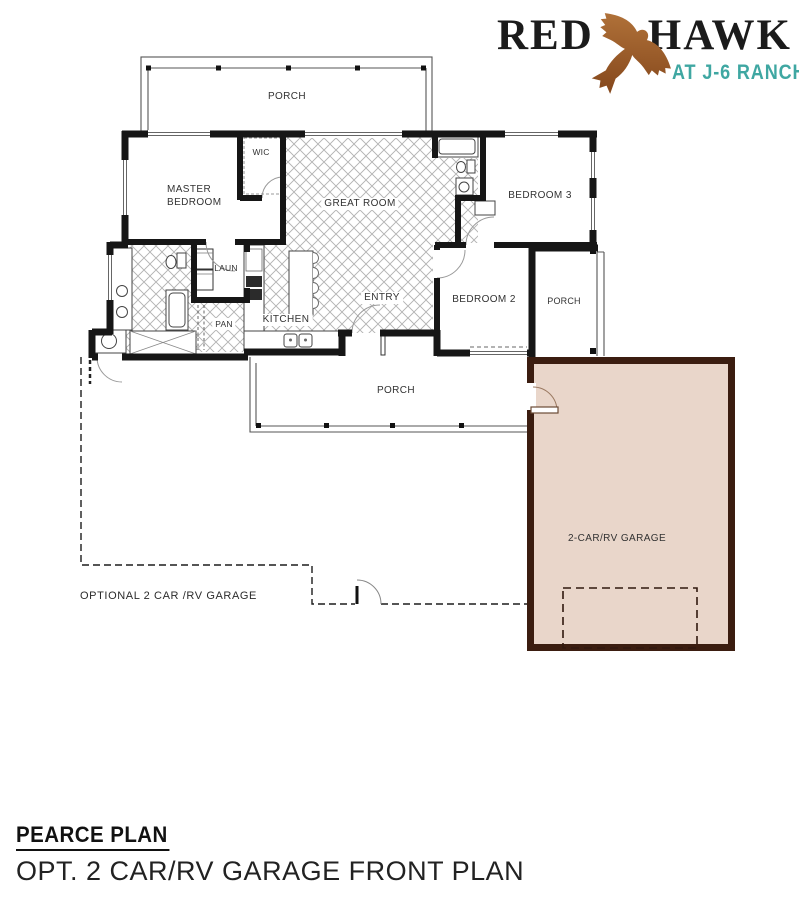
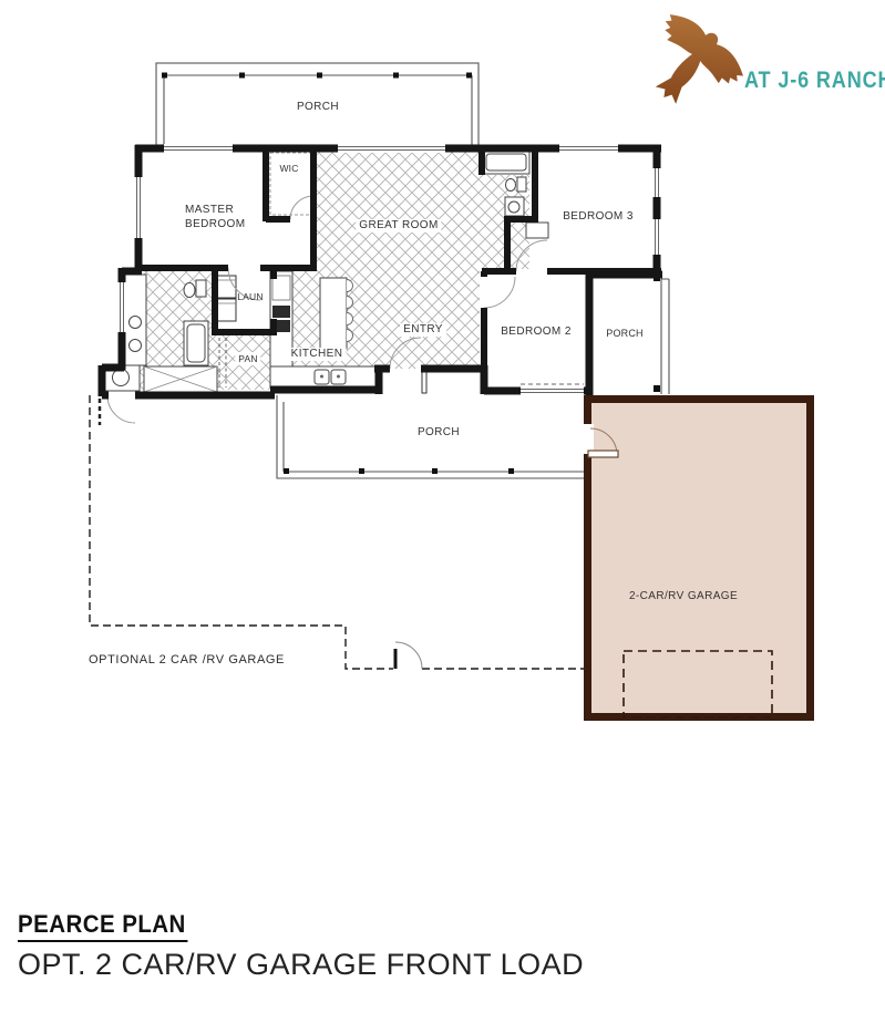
- RED
- HAWK
  AT J-6 RANC
  PORCH
  WIC
  MASTER BEDROOM
  GREAT ROOM
  BEDROOM 3
  LAUN
  PAN
  KITCHEN
  ENTRY
  BEDROOM 2
  PORCH
  PORCH
  2-CAR/RV GARAGE
  OPTIONAL 2 CAR /RV GARAGE
  PEARCE PLAN
- OPT. 2 CAR/RV GARAGE FRONT PLAN
+ OPT. 2 CAR/RV GARAGE FRONT LOAD
